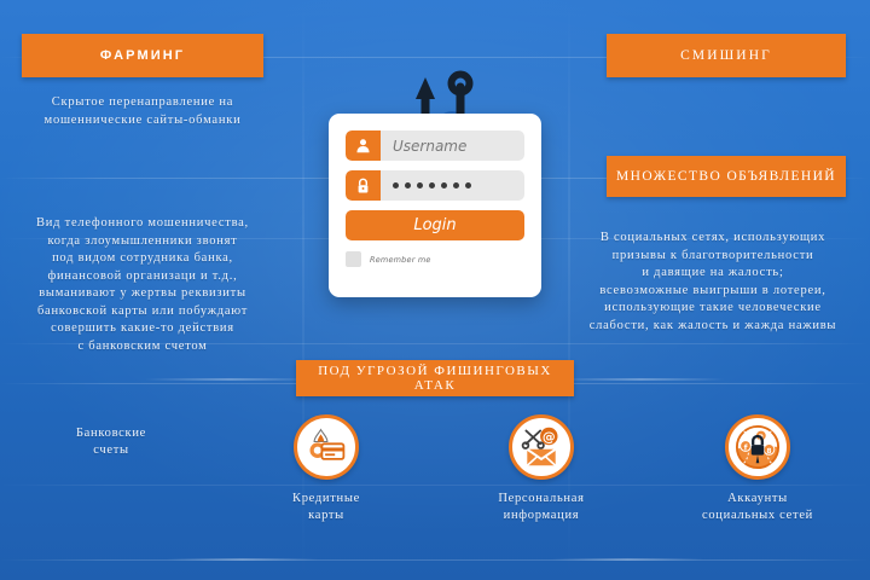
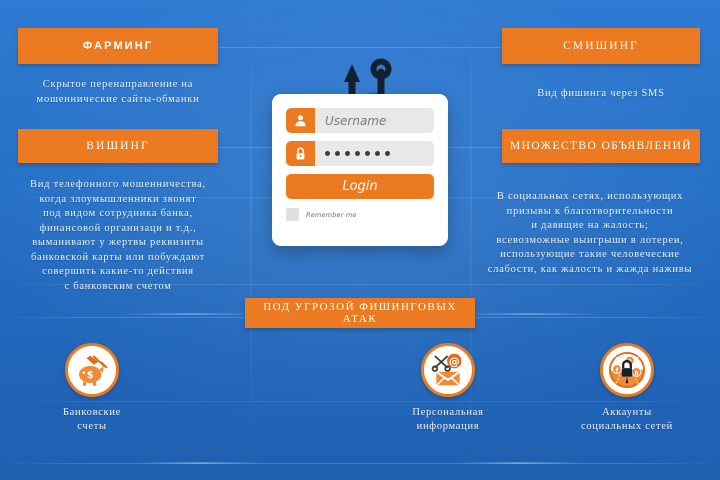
  ФАРМИНГ
  Скрытое перенаправление на
  мошеннические сайты-обманки
+ ВИШИНГ
  Вид телефонного мошенничества,
  когда злоумышленники звонят
  под видом сотрудника банка,
  финансовой организаци и т.д.,
  выманивают у жертвы реквизиты
  банковской карты или побуждают
  совершить какие-то действия
  с банковским счетом
  СМИШИНГ
+ Вид фишинга через SMS
  МНОЖЕСТВО ОБЪЯВЛЕНИЙ
  В социальных сетях, использующих
  призывы к благотворительности
  и давящие на жалость;
  всевозможные выигрыши в лотереи,
  использующие такие человеческие
  слабости, как жалость и жажда наживы
  Username
  Login
  Remember me
  ПОД УГРОЗОЙ ФИШИНГОВЫХ АТАК
+ $
  Банковские
  счеты
- Кредитные
- карты
  @
  Персональная
  информация
  f
  Аккаунты
  социальных сетей
